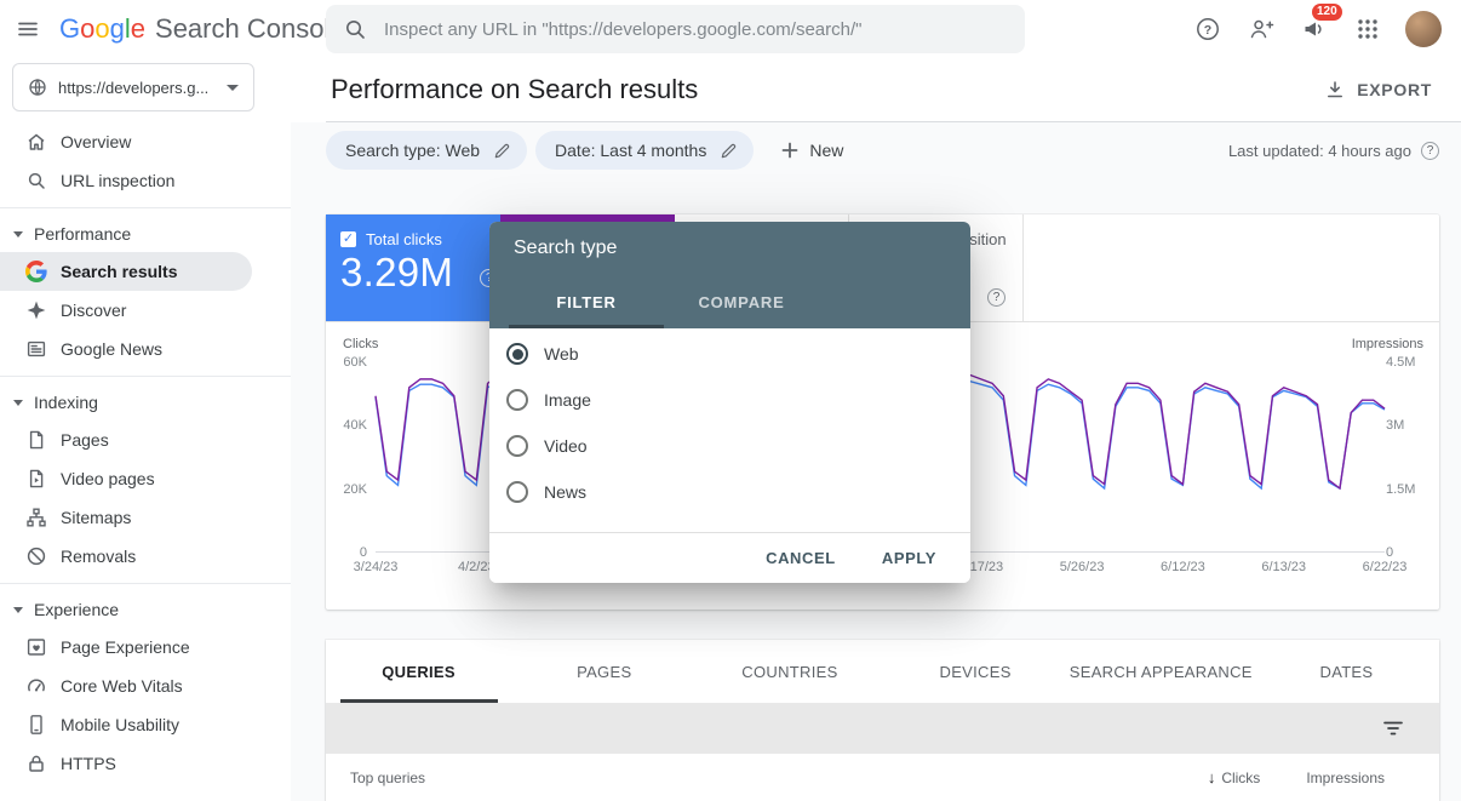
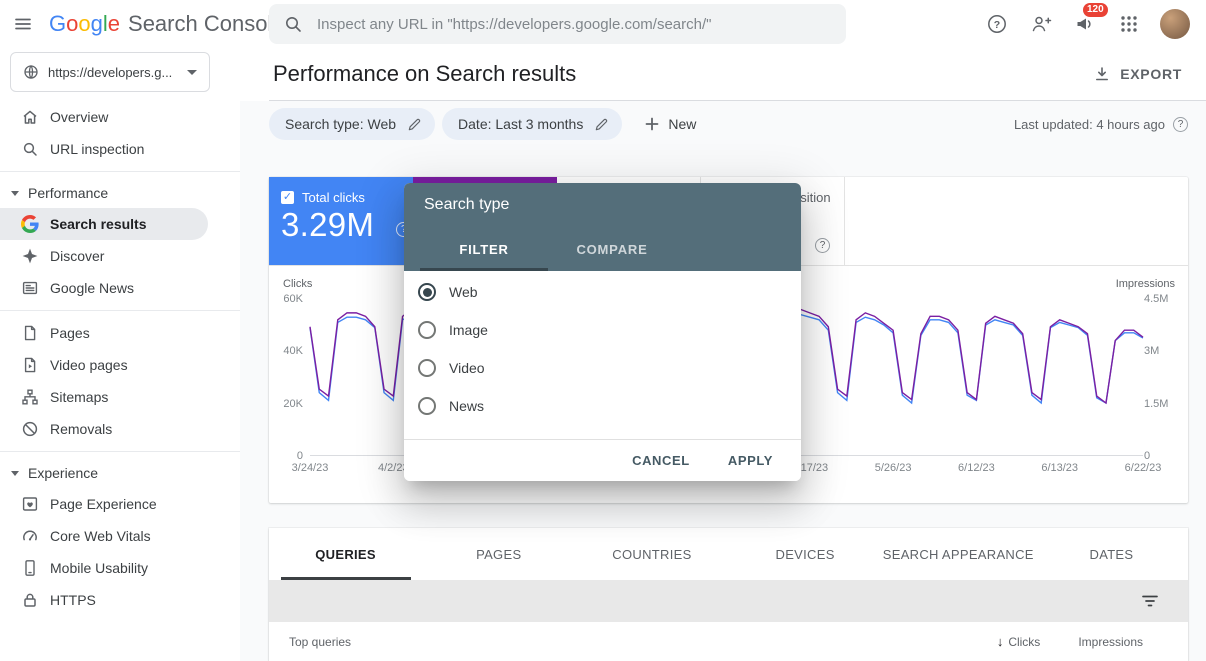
  Google
  Search Conso
  Inspect any URL in "https://developers.google.com/search/"
  ?
  120
  https://developers.g...
  Overview
  URL inspection
  Performance
  Search results
  Discover
  Google News
- Indexing
  Pages
  Video pages
  Sitemaps
  Removals
  Experience
  Page Experience
  Core Web Vitals
  Mobile Usability
  HTTPS
  Performance on Search results
  EXPORT
  Search type: Web
- Date: Last 4 months
+ Date: Last 3 months
  New
  Last updated: 4 hours ago
  ?
  ✓
  Total clicks
  3.29M
  ?
  Clicks
  Impressions
  60K
  40K
  20K
  0
  4.5M
  3M
  1.5M
  0
  3/24/23
  4/2/2
  17/23
  5/26/23
  6/12/23
  6/13/23
  6/22/23
  QUERIES
  PAGES
  COUNTRIES
  DEVICES
  SEARCH APPEARANCE
  DATES
  Top queries
  ↓
  Clicks
  Impressions
  Search type
  FILTER
  COMPARE
  Web
  Image
  Video
  News
  CANCEL
  APPLY
